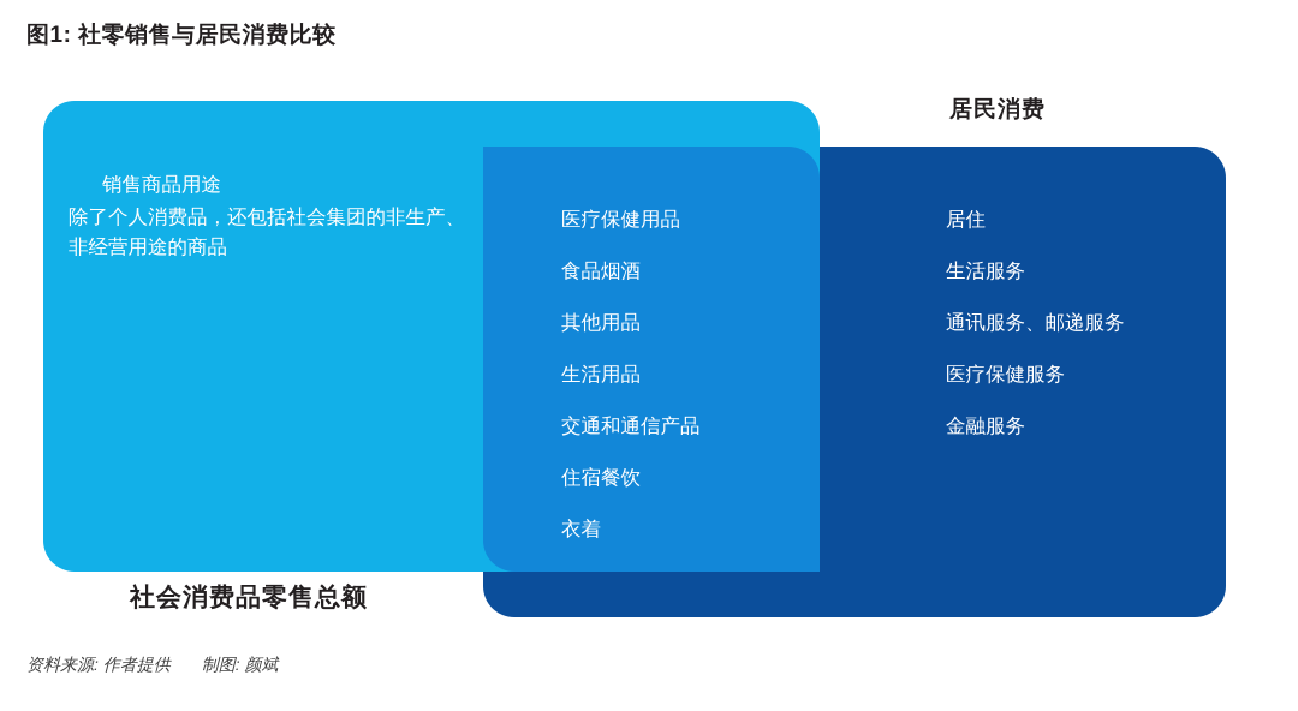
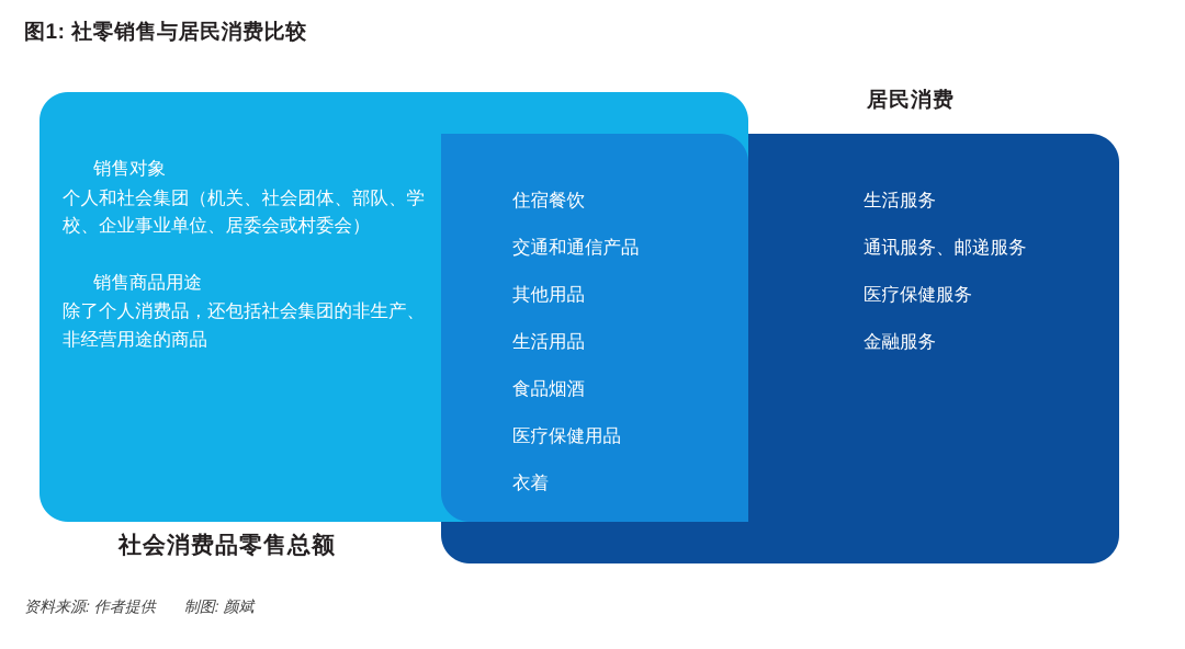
  图1: 社零销售与居民消费比较
  居民消费
  社会消费品零售总额
+ 销售对象
+ 个人和社会集团（机关、社会团体、部队、学校、企业事业单位、居委会或村委会）
  销售商品用途
  除了个人消费品，还包括社会集团的非生产、非经营用途的商品
- 医疗保健用品
+ 住宿餐饮
- 食品烟酒
+ 交通和通信产品
  其他用品
  生活用品
- 交通和通信产品
+ 食品烟酒
- 住宿餐饮
+ 医疗保健用品
  衣着
- 居住
  生活服务
  通讯服务、邮递服务
  医疗保健服务
  金融服务
  资料来源: 作者提供 制图: 颜斌
